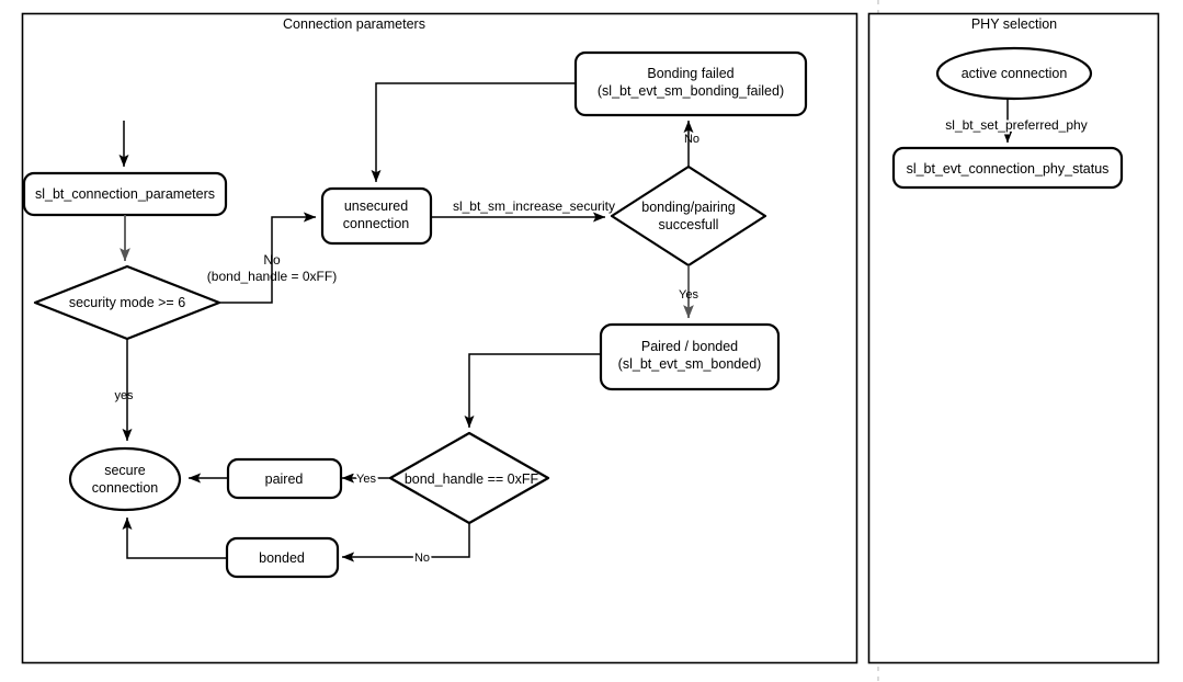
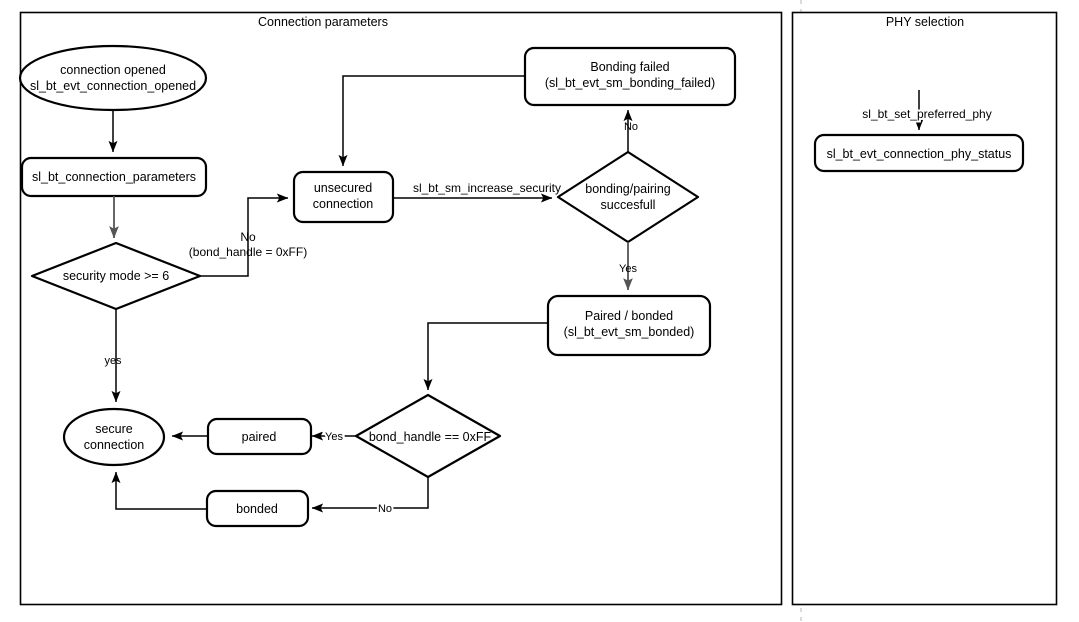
  Connection parameters
+ connection opened
+ sl_bt_evt_connection_opened
  sl_bt_connection_parameters
  security mode >= 6
  No
  (bond_handle = 0xFF)
  unsecured
  connection
  sl_bt_sm_increase_security
  Bonding failed
  (sl_bt_evt_sm_bonding_failed)
  No
  bonding/pairing
  succesfull
  Yes
  Paired / bonded
  (sl_bt_evt_sm_bonded)
  bond_handle == 0xFF
  Yes
  No
  paired
  bonded
  yes
  secure
  connection
  PHY selection
- active connection
  sl_bt_set_preferred_phy
  sl_bt_evt_connection_phy_status
